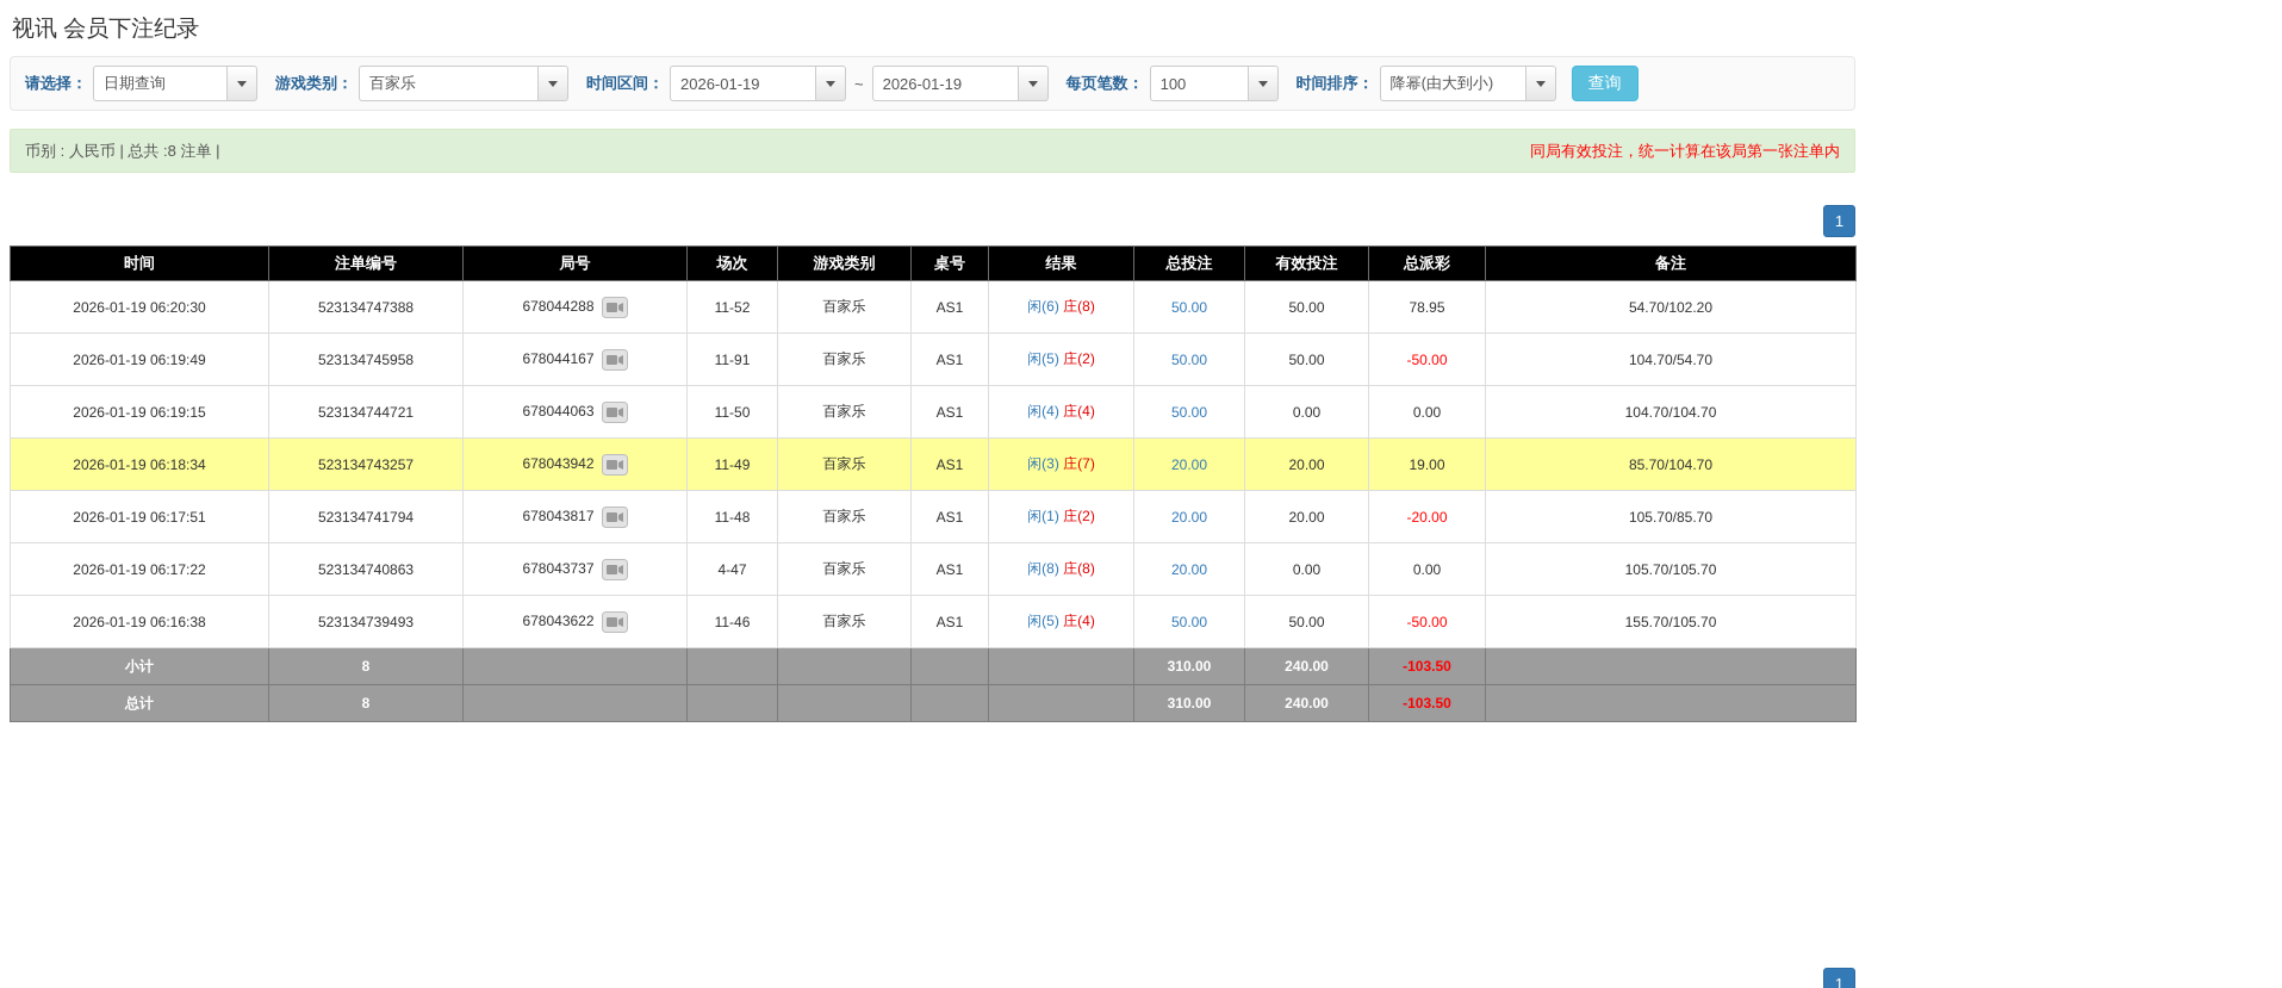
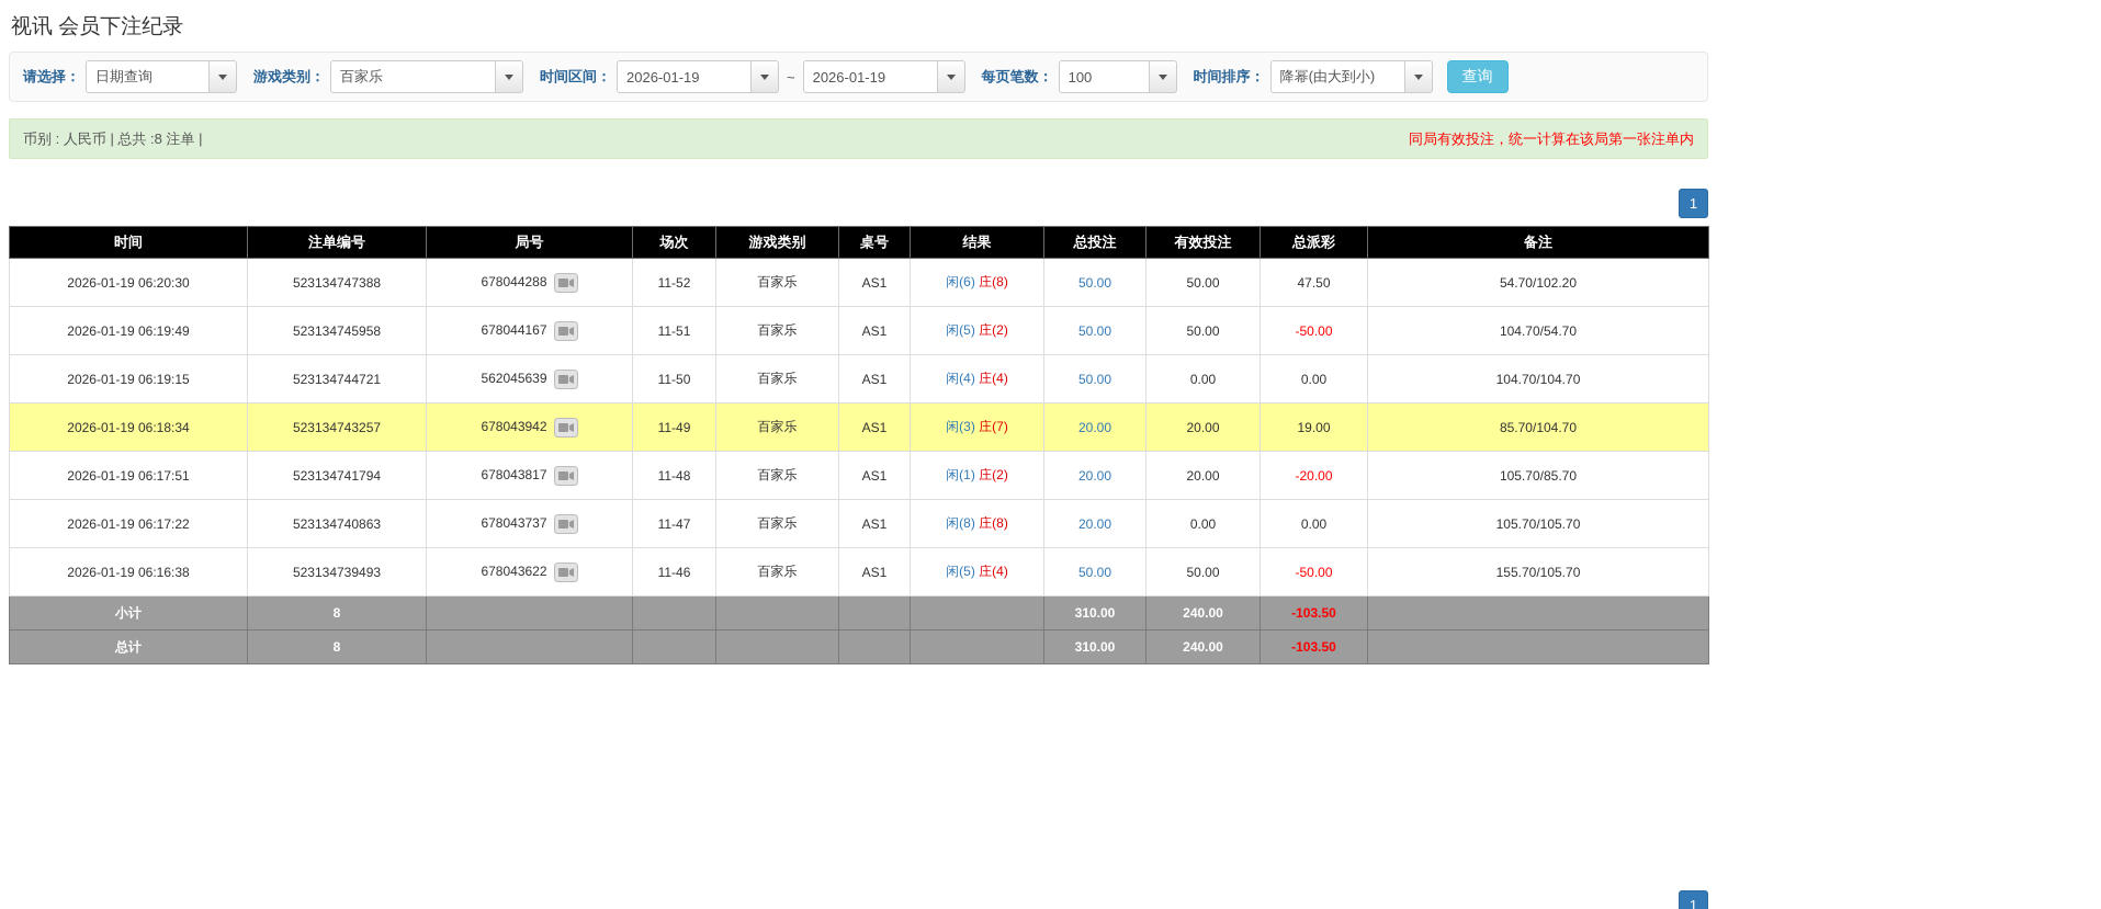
  视讯 会员下注纪录
  请选择：
  日期查询
  游戏类别：
  百家乐
  时间区间：
  2026-01-19
  ~
  2026-01-19
  每页笔数：
  100
  时间排序：
  降幂(由大到小)
  查询
  币别 : 人民币 | 总共 :8 注单 |
  同局有效投注，统一计算在该局第一张注单内
  1
  时间	注单编号	局号	场次	游戏类别	桌号	结果	总投注	有效投注	总派彩	备注
- 2026-01-19 06:20:30	523134747388	678044288	11-52	百家乐	AS1	闲(6) 庄(8)	50.00	50.00	78.95	54.70/102.20
+ 2026-01-19 06:20:30	523134747388	678044288	11-52	百家乐	AS1	闲(6) 庄(8)	50.00	50.00	47.50	54.70/102.20
- 2026-01-19 06:19:49	523134745958	678044167	11-91	百家乐	AS1	闲(5) 庄(2)	50.00	50.00	-50.00	104.70/54.70
+ 2026-01-19 06:19:49	523134745958	678044167	11-51	百家乐	AS1	闲(5) 庄(2)	50.00	50.00	-50.00	104.70/54.70
- 2026-01-19 06:19:15	523134744721	678044063	11-50	百家乐	AS1	闲(4) 庄(4)	50.00	0.00	0.00	104.70/104.70
+ 2026-01-19 06:19:15	523134744721	562045639	11-50	百家乐	AS1	闲(4) 庄(4)	50.00	0.00	0.00	104.70/104.70
  2026-01-19 06:18:34	523134743257	678043942	11-49	百家乐	AS1	闲(3) 庄(7)	20.00	20.00	19.00	85.70/104.70
  2026-01-19 06:17:51	523134741794	678043817	11-48	百家乐	AS1	闲(1) 庄(2)	20.00	20.00	-20.00	105.70/85.70
- 2026-01-19 06:17:22	523134740863	678043737	4-47	百家乐	AS1	闲(8) 庄(8)	20.00	0.00	0.00	105.70/105.70
+ 2026-01-19 06:17:22	523134740863	678043737	11-47	百家乐	AS1	闲(8) 庄(8)	20.00	0.00	0.00	105.70/105.70
  2026-01-19 06:16:38	523134739493	678043622	11-46	百家乐	AS1	闲(5) 庄(4)	50.00	50.00	-50.00	155.70/105.70
  小计	8						310.00	240.00	-103.50
  总计	8						310.00	240.00	-103.50
  1
